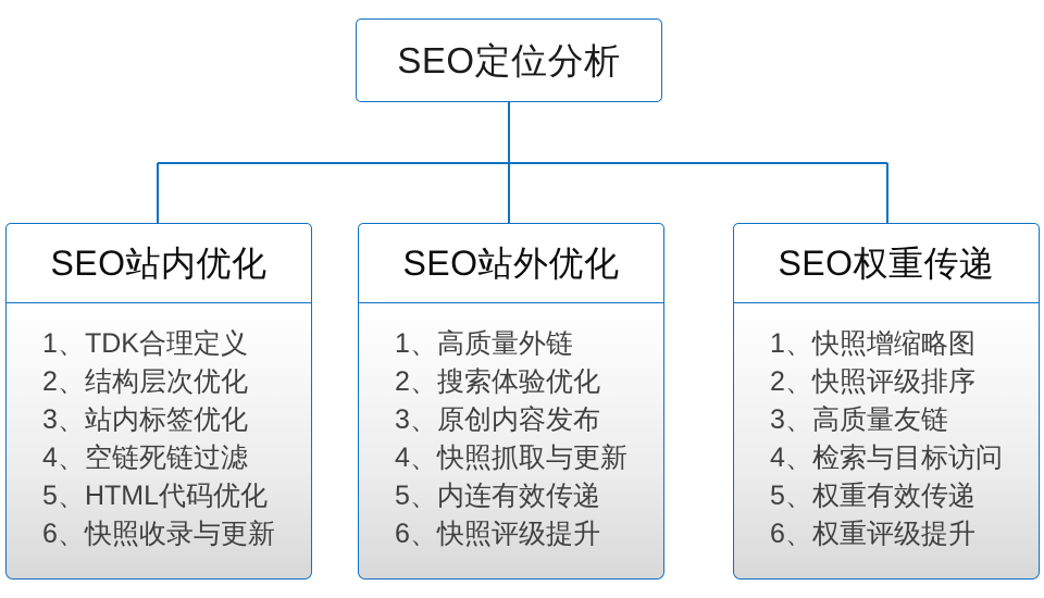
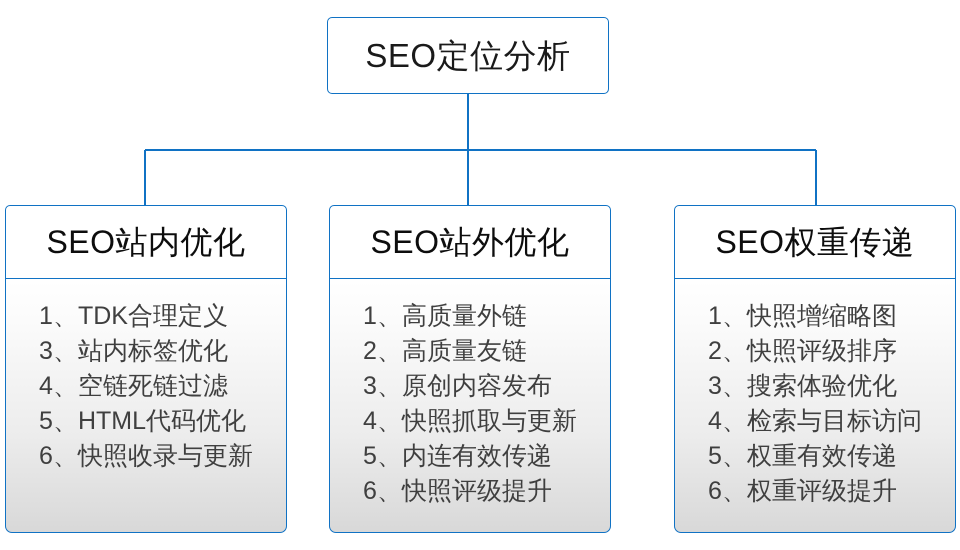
  SEO定位分析
  SEO站内优化
  1、TDK合理定义
- 2、结构层次优化
  3、站内标签优化
  4、空链死链过滤
  5、HTML代码优化
  6、快照收录与更新
  SEO站外优化
  1、高质量外链
- 2、搜索体验优化
+ 2、高质量友链
  3、原创内容发布
  4、快照抓取与更新
  5、内连有效传递
  6、快照评级提升
  SEO权重传递
  1、快照增缩略图
  2、快照评级排序
- 3、高质量友链
+ 3、搜索体验优化
  4、检索与目标访问
  5、权重有效传递
  6、权重评级提升
